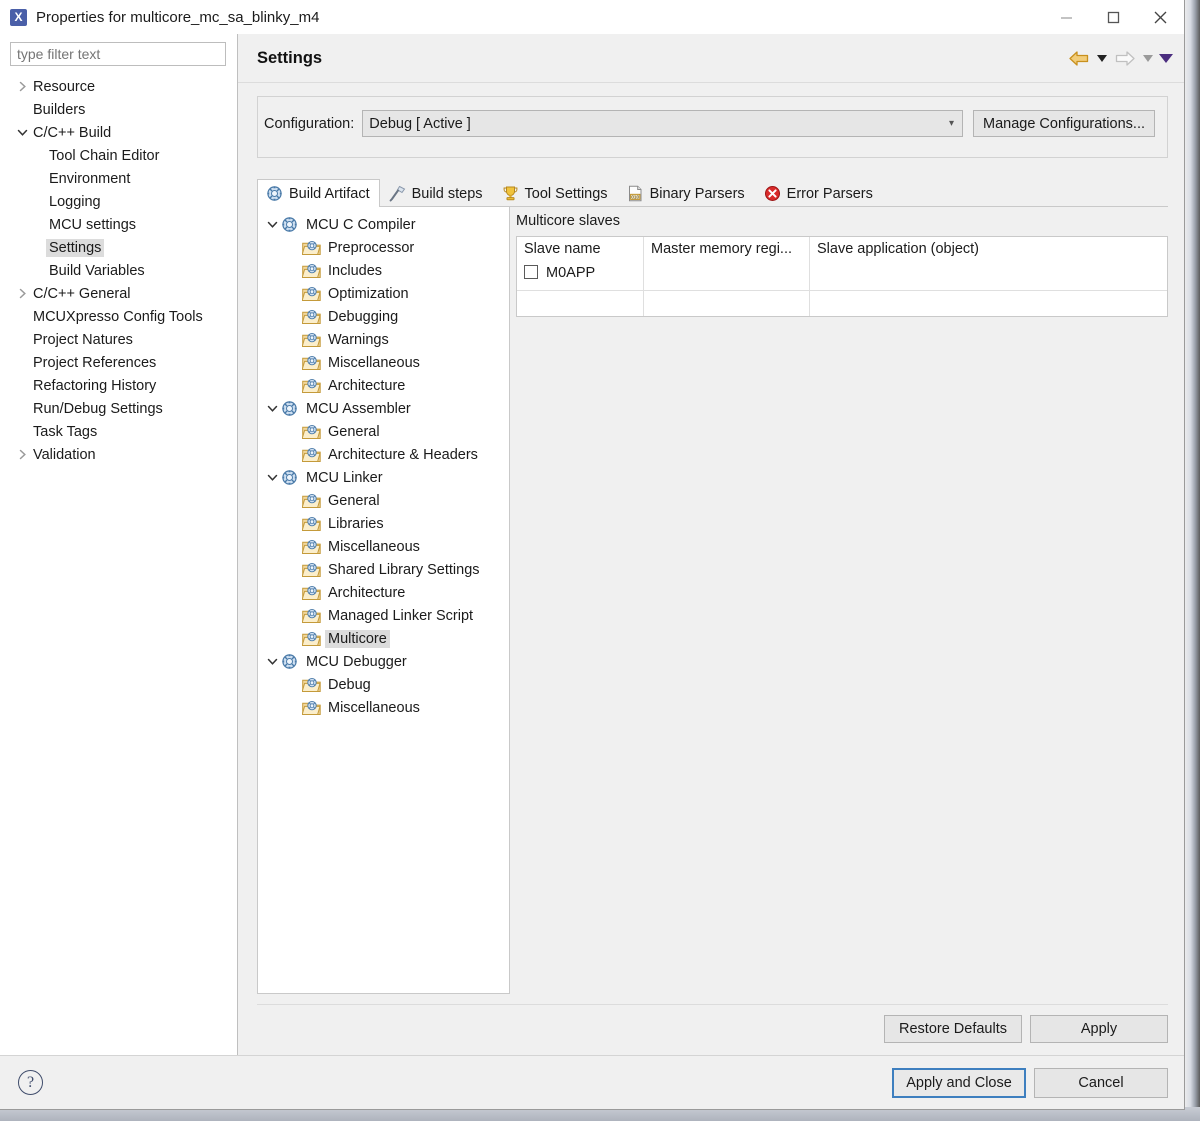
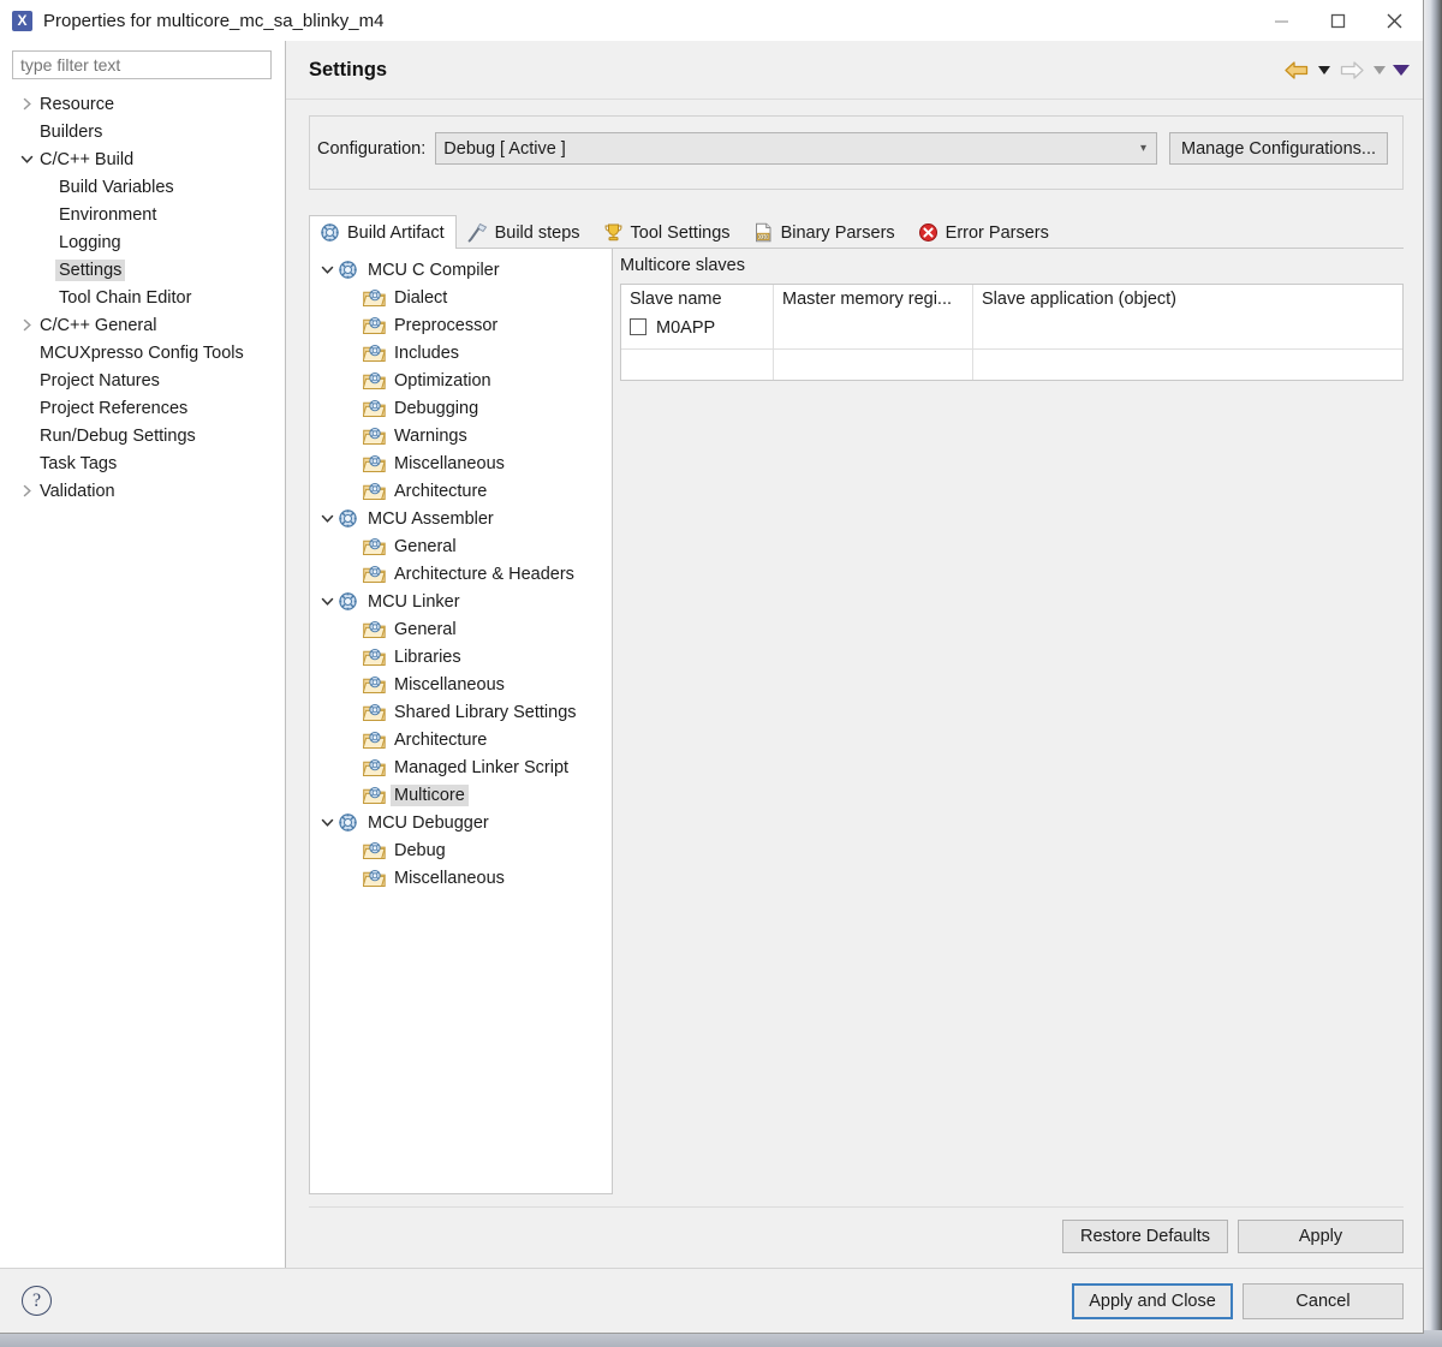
  X
  Properties for multicore_mc_sa_blinky_m4
  type filter text
  Resource
  Builders
  C/C++ Build
- Tool Chain Editor
+ Build Variables
  Environment
  Logging
- MCU settings
  Settings
- Build Variables
+ Tool Chain Editor
  C/C++ General
  MCUXpresso Config Tools
  Project Natures
  Project References
- Refactoring History
  Run/Debug Settings
  Task Tags
  Validation
  Settings
  Configuration:
  Debug [ Active ]
  ▾
  Manage Configurations...
  Build Artifact
  Build steps
  Tool Settings
  Binary Parsers
  Error Parsers
  MCU C Compiler
+ Dialect
  Preprocessor
  Includes
  Optimization
  Debugging
  Warnings
  Miscellaneous
  Architecture
  MCU Assembler
  General
  Architecture & Headers
  MCU Linker
  General
  Libraries
  Miscellaneous
  Shared Library Settings
  Architecture
  Managed Linker Script
  Multicore
  MCU Debugger
  Debug
  Miscellaneous
  Multicore slaves
  Slave name
  Master memory regi...
  Slave application (object)
  M0APP
  Restore Defaults
  Apply
  ?
  Apply and Close
  Cancel
